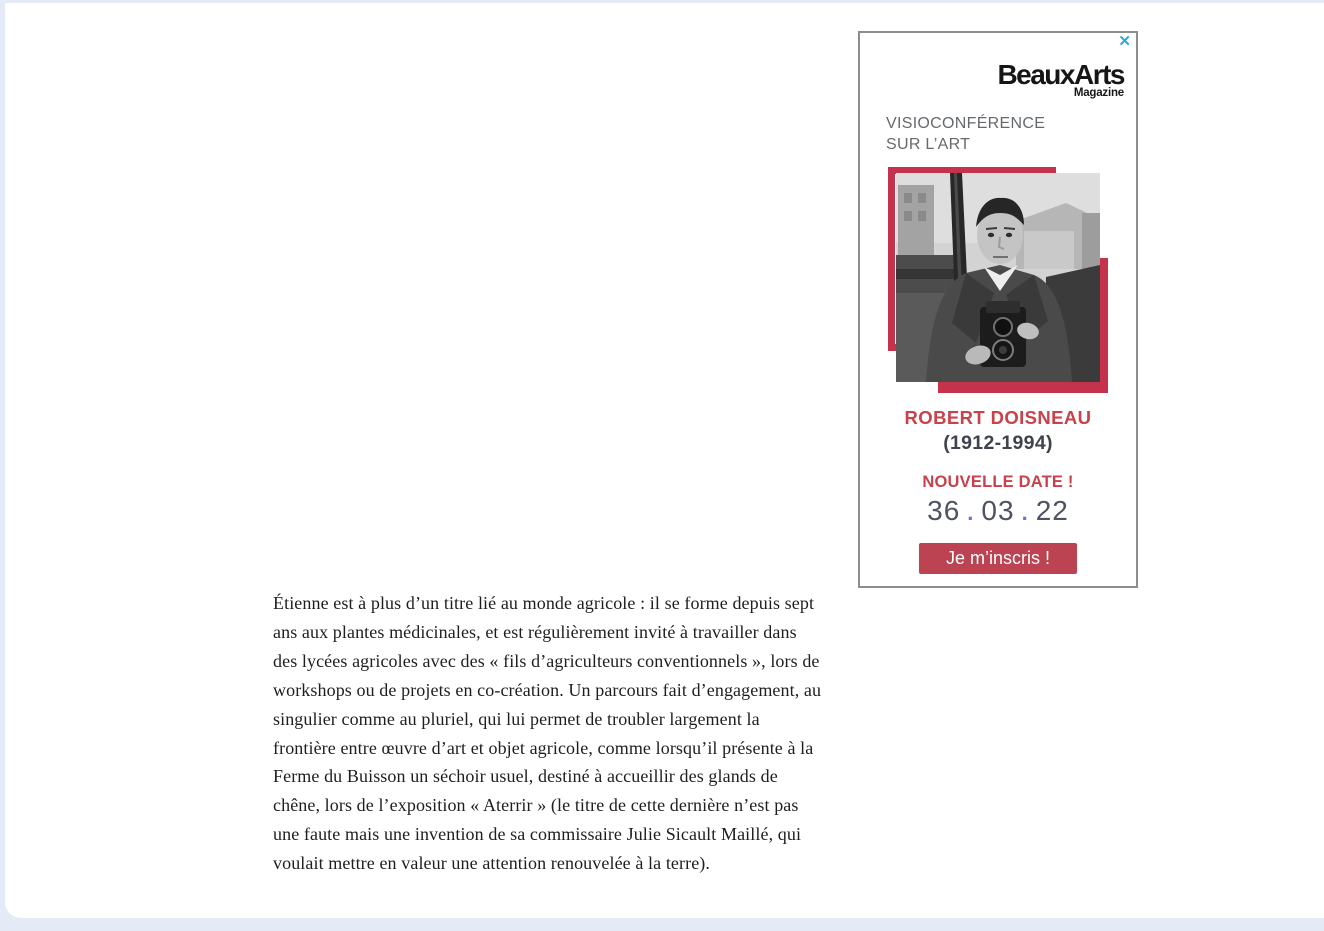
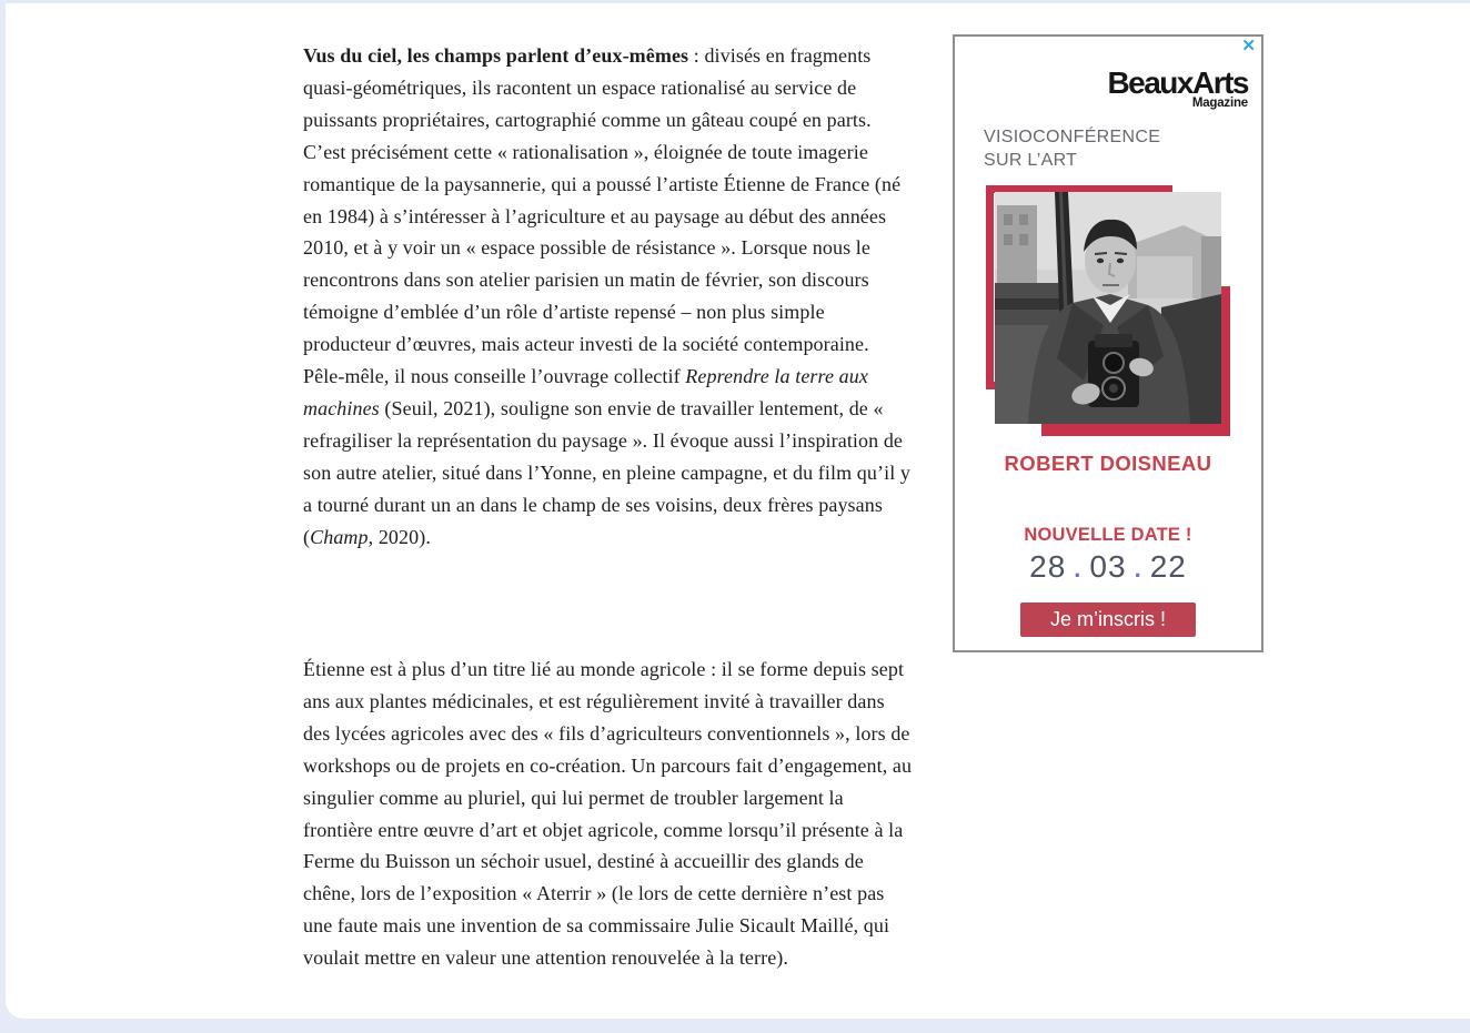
+ Vus du ciel, les champs parlent d’eux-mêmes : divisés en fragments quasi-géométriques, ils racontent un espace rationalisé au service de puissants propriétaires, cartographié comme un gâteau coupé en parts. C’est précisément cette « rationalisation », éloignée de toute imagerie romantique de la paysannerie, qui a poussé l’artiste Étienne de France (né en 1984) à s’intéresser à l’agriculture et au paysage au début des années 2010, et à y voir un « espace possible de résistance ». Lorsque nous le rencontrons dans son atelier parisien un matin de février, son discours témoigne d’emblée d’un rôle d’artiste repensé – non plus simple producteur d’œuvres, mais acteur investi de la société contemporaine. Pêle-mêle, il nous conseille l’ouvrage collectif Reprendre la terre aux machines (Seuil, 2021), souligne son envie de travailler lentement, de « refragiliser la représentation du paysage ». Il évoque aussi l’inspiration de son autre atelier, situé dans l’Yonne, en pleine campagne, et du film qu’il y a tourné durant un an dans le champ de ses voisins, deux frères paysans (Champ, 2020).
- Étienne est à plus d’un titre lié au monde agricole : il se forme depuis sept ans aux plantes médicinales, et est régulièrement invité à travailler dans des lycées agricoles avec des « fils d’agriculteurs conventionnels », lors de workshops ou de projets en co-création. Un parcours fait d’engagement, au singulier comme au pluriel, qui lui permet de troubler largement la frontière entre œuvre d’art et objet agricole, comme lorsqu’il présente à la Ferme du Buisson un séchoir usuel, destiné à accueillir des glands de chêne, lors de l’exposition « Aterrir » (le titre de cette dernière n’est pas une faute mais une invention de sa commissaire Julie Sicault Maillé, qui voulait mettre en valeur une attention renouvelée à la terre).
+ Étienne est à plus d’un titre lié au monde agricole : il se forme depuis sept ans aux plantes médicinales, et est régulièrement invité à travailler dans des lycées agricoles avec des « fils d’agriculteurs conventionnels », lors de workshops ou de projets en co-création. Un parcours fait d’engagement, au singulier comme au pluriel, qui lui permet de troubler largement la frontière entre œuvre d’art et objet agricole, comme lorsqu’il présente à la Ferme du Buisson un séchoir usuel, destiné à accueillir des glands de chêne, lors de l’exposition « Aterrir » (le lors de cette dernière n’est pas une faute mais une invention de sa commissaire Julie Sicault Maillé, qui voulait mettre en valeur une attention renouvelée à la terre).
  ✕
  BeauxArts
  Magazine
  VISIOCONFÉRENCE
  SUR L’ART
  ROBERT DOISNEAU
- (1912-1994)
  NOUVELLE DATE !
- 36 . 03 . 22
+ 28 . 03 . 22
  Je m’inscris !
